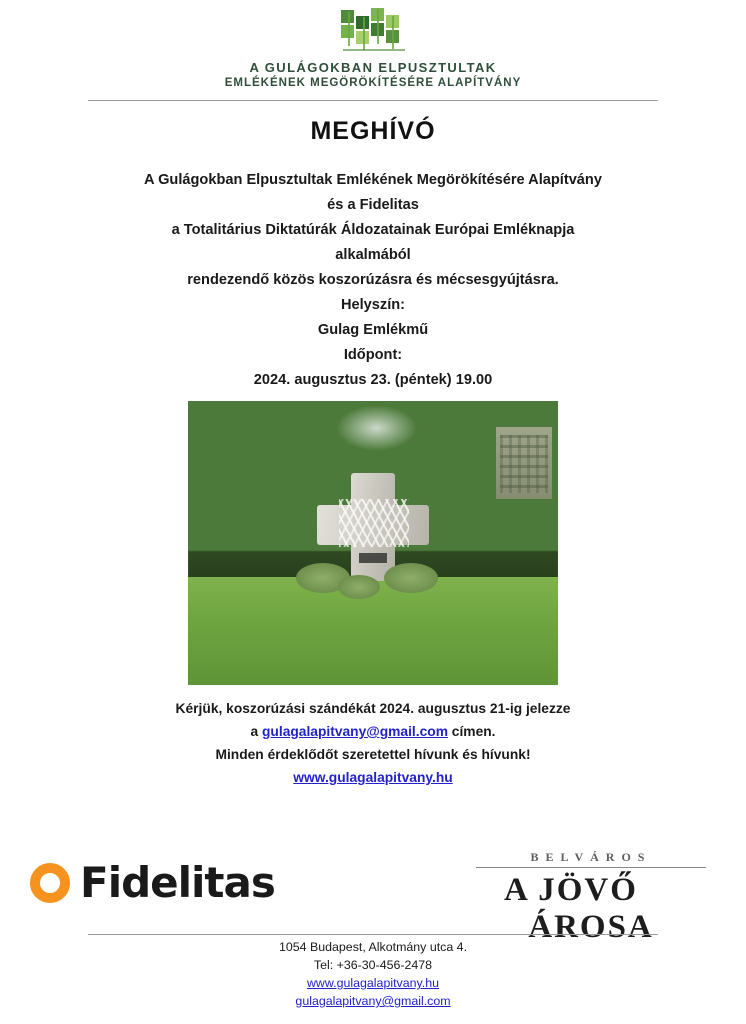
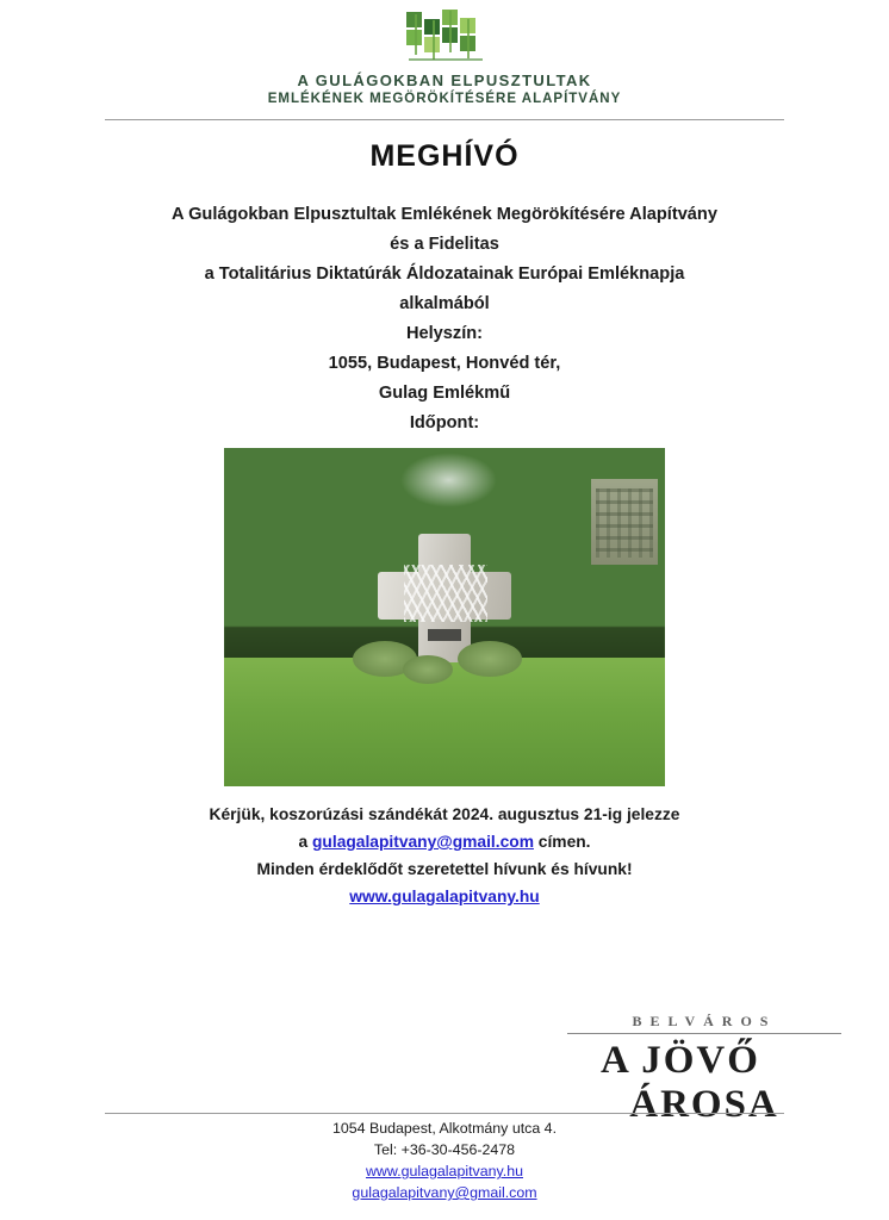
  A GULÁGOKBAN ELPUSZTULTAK
  EMLÉKÉNEK MEGÖRÖKÍTÉSÉRE ALAPÍTVÁNY
  MEGHÍVÓ
  A Gulágokban Elpusztultak Emlékének Megörökítésére Alapítvány
  és a Fidelitas
  a Totalitárius Diktatúrák Áldozatainak Európai Emléknapja
  alkalmából
- rendezendő közös koszorúzásra és mécsesgyújtásra.
  Helyszín:
+ 1055, Budapest, Honvéd tér,
  Gulag Emlékmű
  Időpont:
- 2024. augusztus 23. (péntek) 19.00
  Kérjük, koszorúzási szándékát 2024. augusztus 21-ig jelezze
  a gulagalapitvany@gmail.com címen.
  Minden érdeklődőt szeretettel hívunk és hívunk!
  www.gulagalapitvany.hu
- Fidelitas
  BELVÁROS
  A JÖVŐÁROSA
  1054 Budapest, Alkotmány utca 4.
  Tel: +36-30-456-2478
  www.gulagalapitvany.hu
  gulagalapitvany@gmail.com
